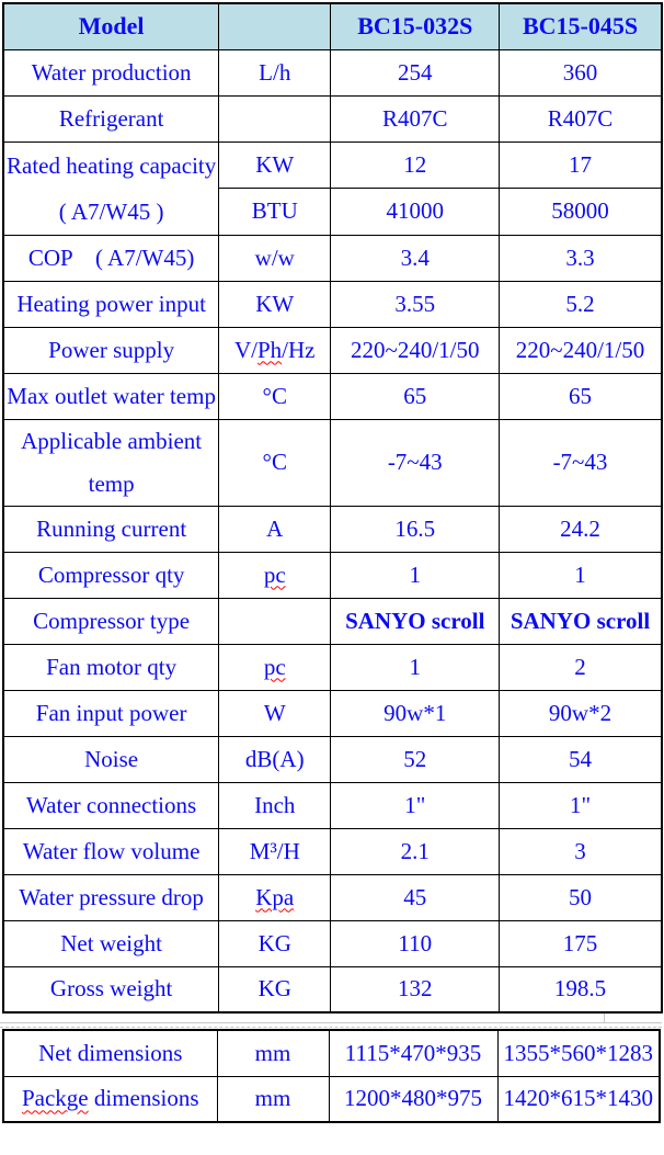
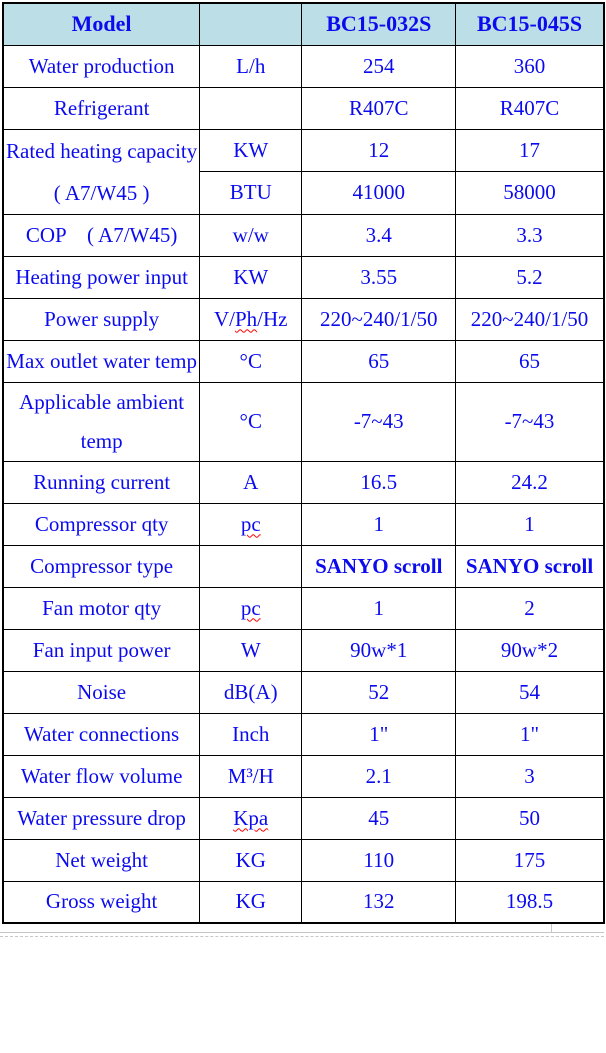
  Model		BC15-032S	BC15-045S
  Water production	L/h	254	360
  Refrigerant		R407C	R407C
  Rated heating capacity( A7/W45 )	KW	12	17
  BTU	41000	58000
  COP ( A7/W45)	w/w	3.4	3.3
  Heating power input	KW	3.55	5.2
  Power supply	V/Ph/Hz	220~240/1/50	220~240/1/50
  Max outlet water temp	°C	65	65
  Applicable ambienttemp	°C	-7~43	-7~43
  Running current	A	16.5	24.2
  Compressor qty	pc	1	1
  Compressor type		SANYO scroll	SANYO scroll
  Fan motor qty	pc	1	2
  Fan input power	W	90w*1	90w*2
  Noise	dB(A)	52	54
  Water connections	Inch	1"	1"
  Water flow volume	M³/H	2.1	3
  Water pressure drop	Kpa	45	50
  Net weight	KG	110	175
  Gross weight	KG	132	198.5
- Net dimensions	mm	1115*470*935	1355*560*1283
- Packge dimensions	mm	1200*480*975	1420*615*1430
